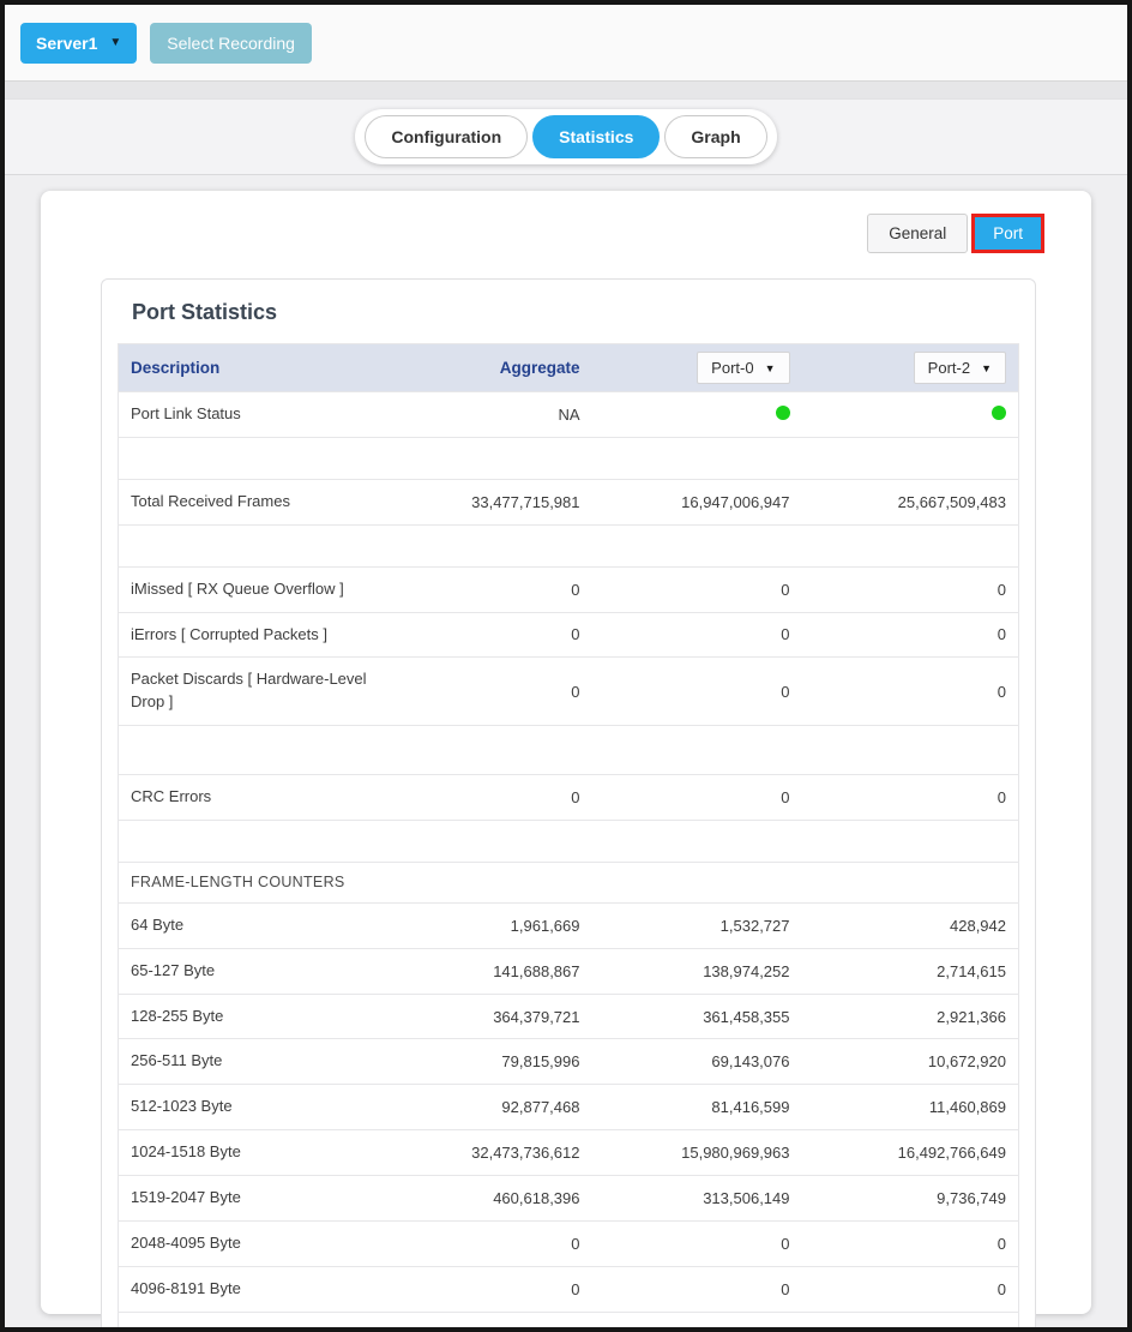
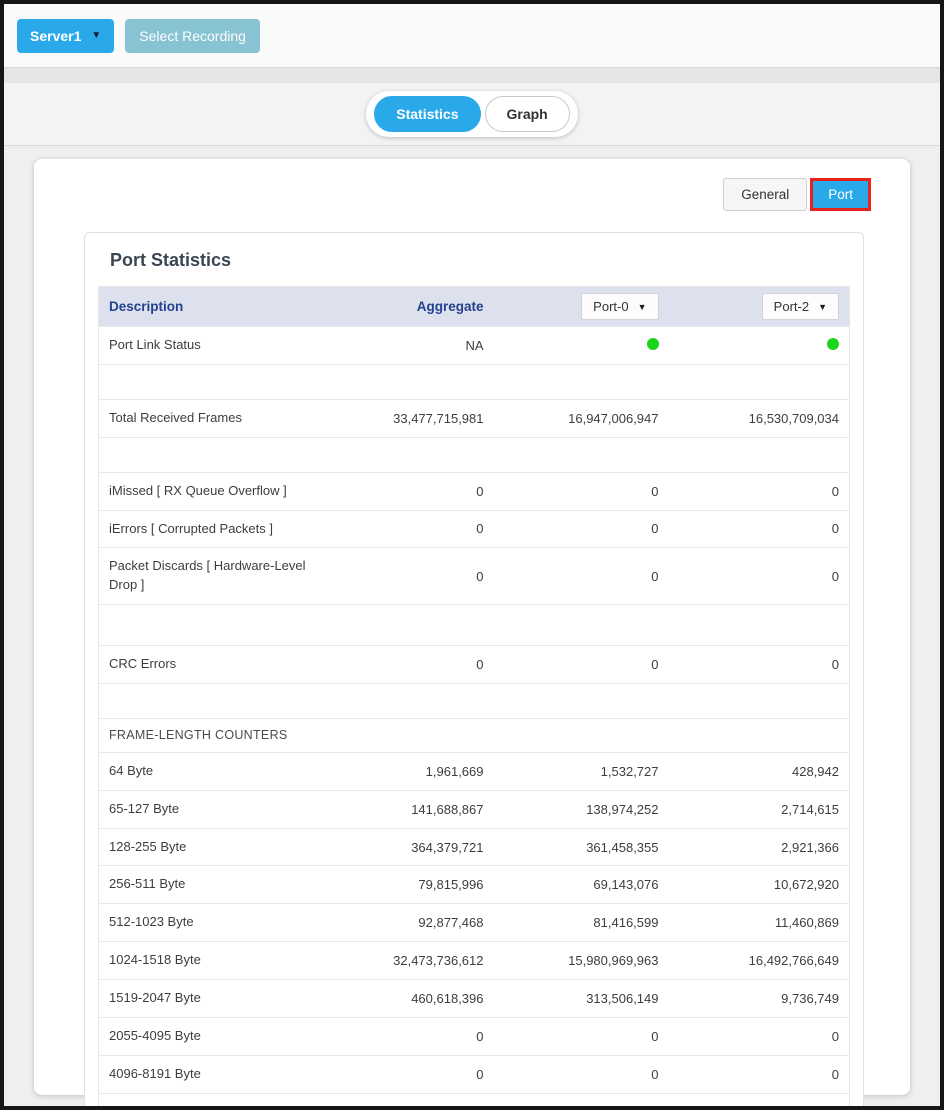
  Server1
  ▼
  Select Recording
- Configuration
  Statistics
  Graph
  General
  Port
  Port Statistics
  Description	Aggregate	Port-0 ▼	Port-2 ▼
  Port Link Status	NA
- Total Received Frames	33,477,715,981	16,947,006,947	25,667,509,483
+ Total Received Frames	33,477,715,981	16,947,006,947	16,530,709,034
  iMissed [ RX Queue Overflow ]	0	0	0
  iErrors [ Corrupted Packets ]	0	0	0
  Packet Discards [ Hardware-Level Drop ]	0	0	0
  CRC Errors	0	0	0
  FRAME-LENGTH COUNTERS
  64 Byte	1,961,669	1,532,727	428,942
  65-127 Byte	141,688,867	138,974,252	2,714,615
  128-255 Byte	364,379,721	361,458,355	2,921,366
  256-511 Byte	79,815,996	69,143,076	10,672,920
  512-1023 Byte	92,877,468	81,416,599	11,460,869
  1024-1518 Byte	32,473,736,612	15,980,969,963	16,492,766,649
  1519-2047 Byte	460,618,396	313,506,149	9,736,749
- 2048-4095 Byte	0	0	0
+ 2055-4095 Byte	0	0	0
  4096-8191 Byte	0	0	0
